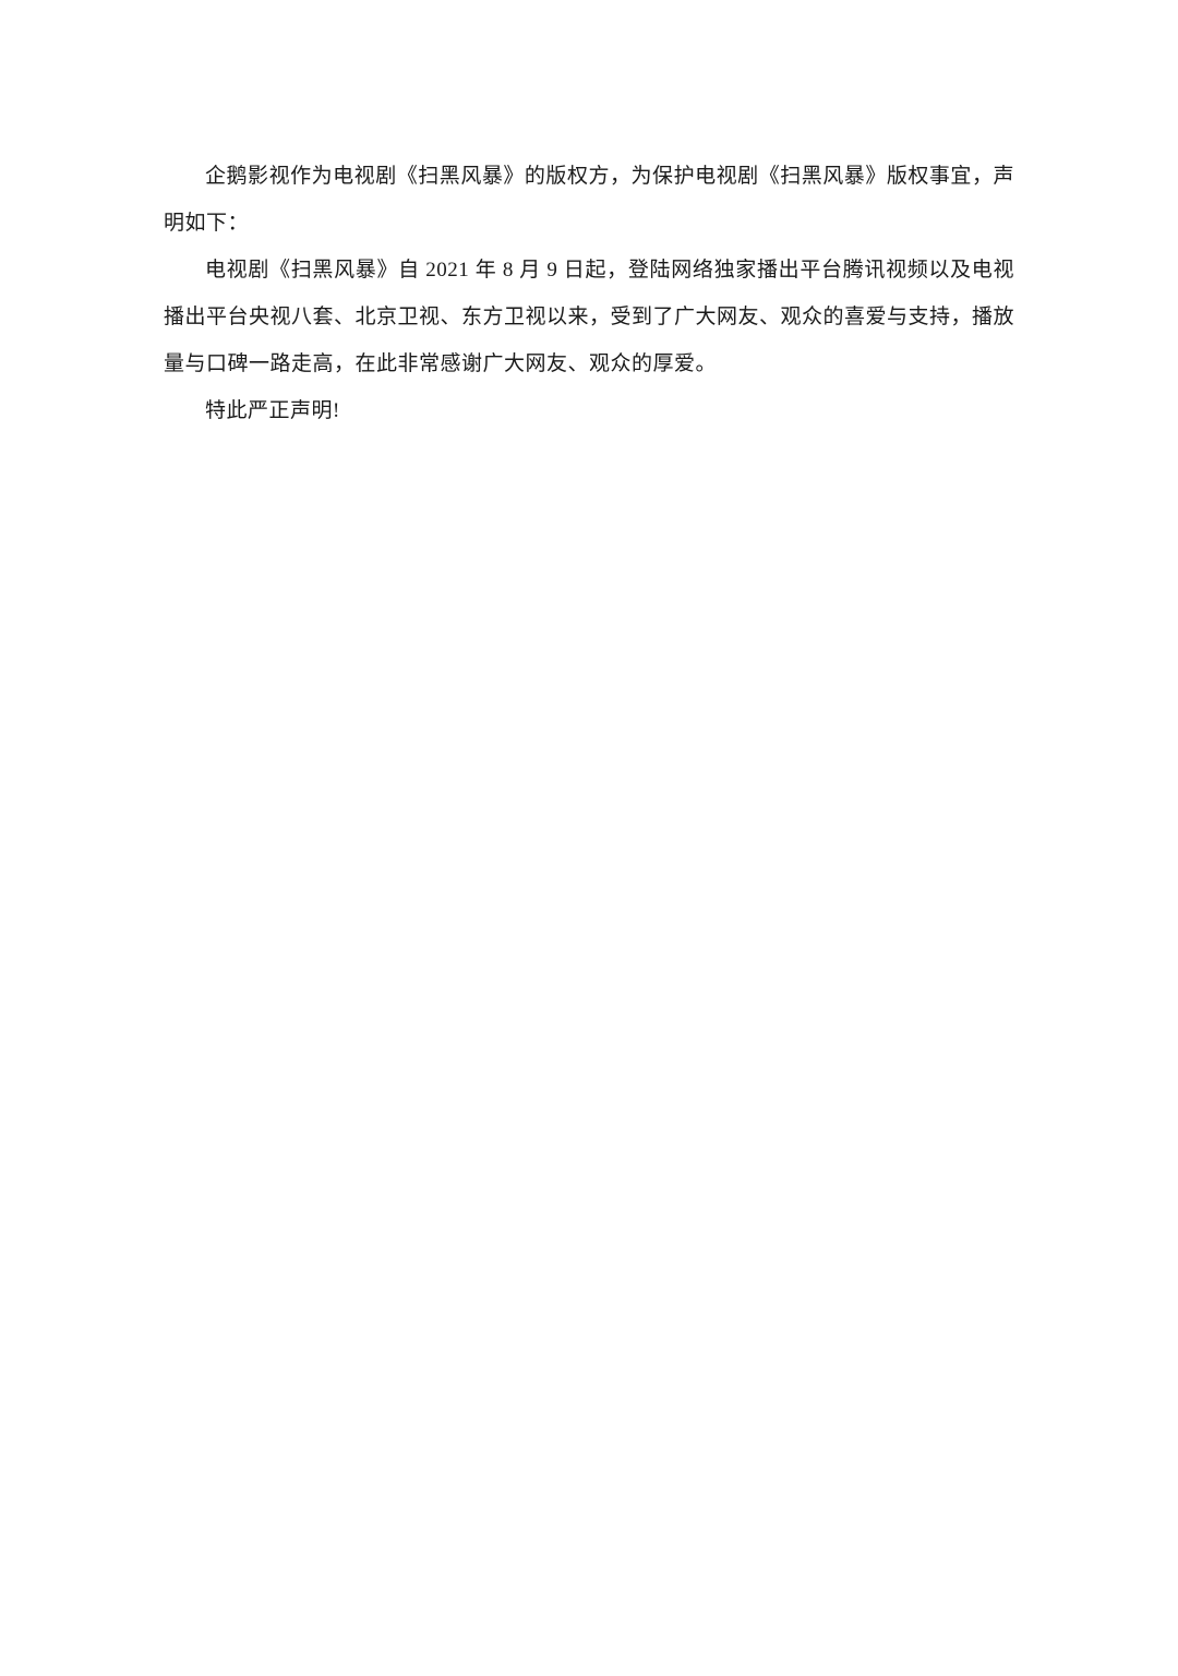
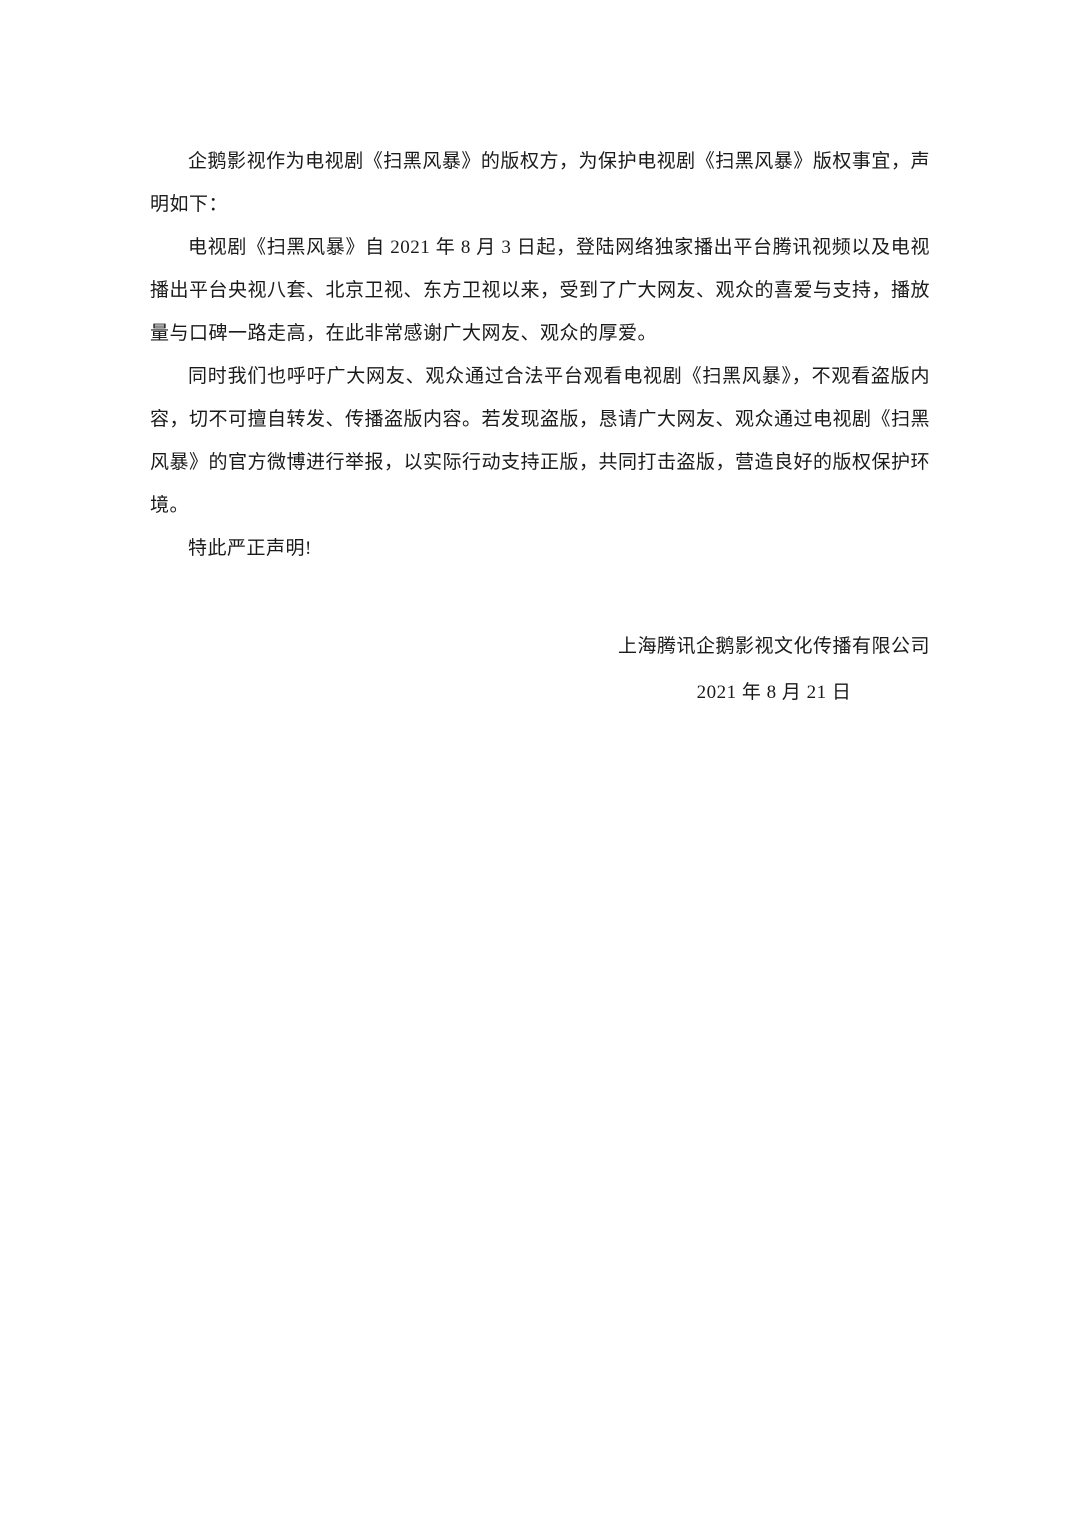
  企鹅影视作为电视剧《扫黑风暴》的版权方，为保护电视剧《扫黑风暴》版权事宜，声明如下：
- 电视剧《扫黑风暴》自 2021 年 8 月 9 日起，登陆网络独家播出平台腾讯视频以及电视播出平台央视八套、北京卫视、东方卫视以来，受到了广大网友、观众的喜爱与支持，播放量与口碑一路走高，在此非常感谢广大网友、观众的厚爱。
+ 电视剧《扫黑风暴》自 2021 年 8 月 3 日起，登陆网络独家播出平台腾讯视频以及电视播出平台央视八套、北京卫视、东方卫视以来，受到了广大网友、观众的喜爱与支持，播放量与口碑一路走高，在此非常感谢广大网友、观众的厚爱。
+ 同时我们也呼吁广大网友、观众通过合法平台观看电视剧《扫黑风暴》，不观看盗版内容，切不可擅自转发、传播盗版内容。若发现盗版，恳请广大网友、观众通过电视剧《扫黑风暴》的官方微博进行举报，以实际行动支持正版，共同打击盗版，营造良好的版权保护环境。
  特此严正声明!
+ 上海腾讯企鹅影视文化传播有限公司
+ 2021 年 8 月 21 日
